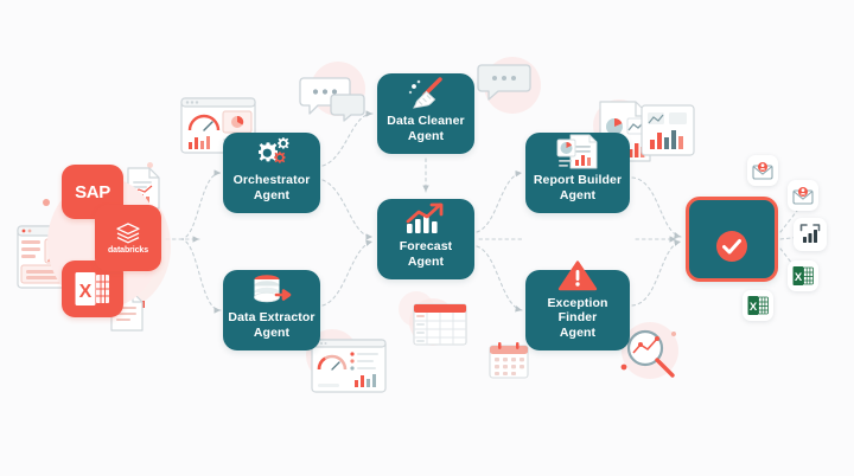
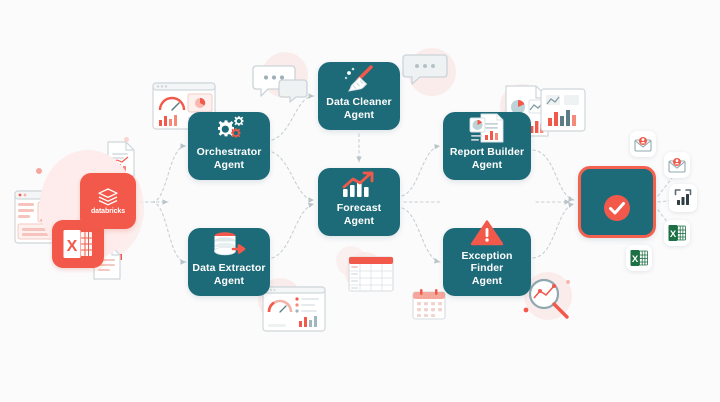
- SAP
  X
  Orchestrator
  Agent
  Data Extractor
  Agent
  Data Cleaner
  Agent
  Forecast
  Agent
  Report Builder
  Agent
  Exception Finder
  Agent
  X
  X
